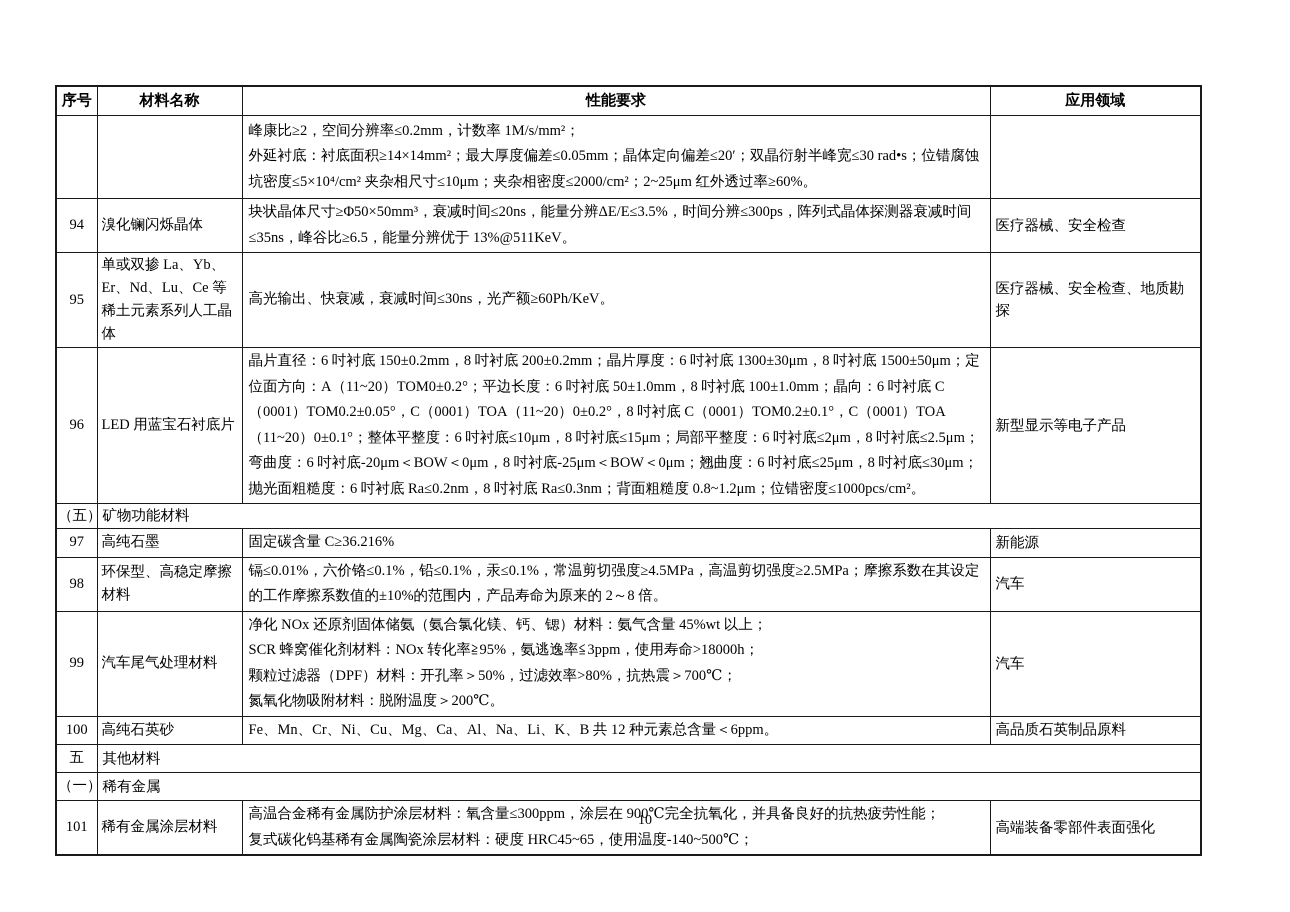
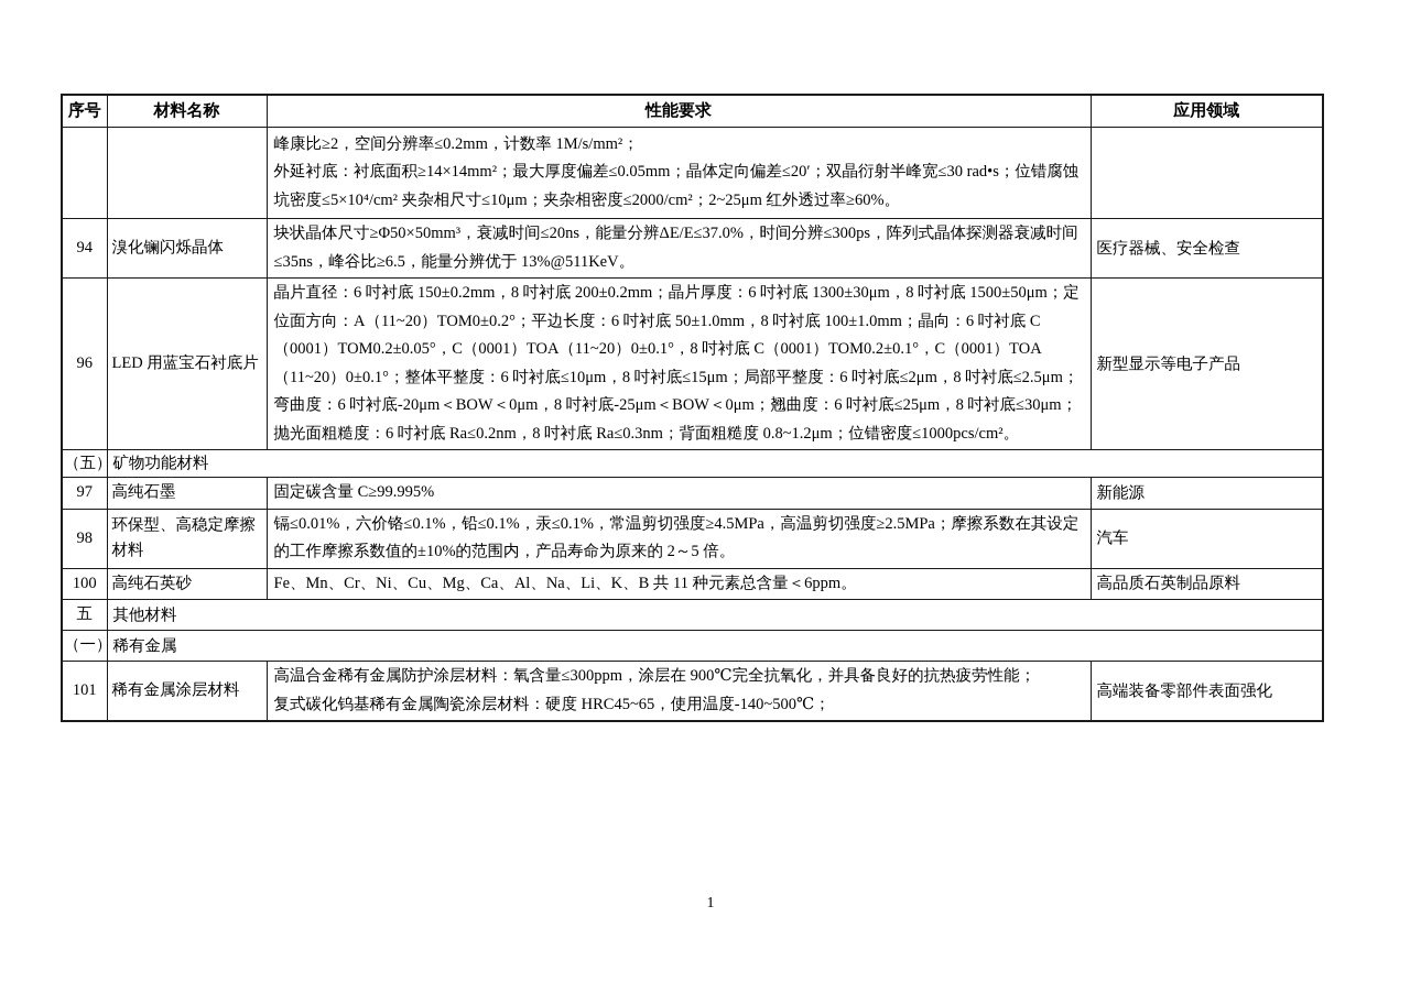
  序号	材料名称	性能要求	应用领域
  		峰康比≥2，空间分辨率≤0.2mm，计数率 1M/s/mm²； 外延衬底：衬底面积≥14×14mm²；最大厚度偏差≤0.05mm；晶体定向偏差≤20′；双晶衍射半峰宽≤30 rad•s；位错腐蚀坑密度≤5×10⁴/cm² 夹杂相尺寸≤10μm；夹杂相密度≤2000/cm²；2~25μm 红外透过率≥60%。
- 94	溴化镧闪烁晶体	块状晶体尺寸≥Φ50×50mm³，衰减时间≤20ns，能量分辨ΔE/E≤3.5%，时间分辨≤300ps，阵列式晶体探测器衰减时间≤35ns，峰谷比≥6.5，能量分辨优于 13%@511KeV。	医疗器械、安全检查
+ 94	溴化镧闪烁晶体	块状晶体尺寸≥Φ50×50mm³，衰减时间≤20ns，能量分辨ΔE/E≤37.0%，时间分辨≤300ps，阵列式晶体探测器衰减时间≤35ns，峰谷比≥6.5，能量分辨优于 13%@511KeV。	医疗器械、安全检查
- 95	单或双掺 La、Yb、Er、Nd、Lu、Ce 等稀土元素系列人工晶体	高光输出、快衰减，衰减时间≤30ns，光产额≥60Ph/KeV。	医疗器械、安全检查、地质勘探
- 96	LED 用蓝宝石衬底片	晶片直径：6 吋衬底 150±0.2mm，8 吋衬底 200±0.2mm；晶片厚度：6 吋衬底 1300±30μm，8 吋衬底 1500±50μm；定位面方向：A（11~20）TOM0±0.2°；平边长度：6 吋衬底 50±1.0mm，8 吋衬底 100±1.0mm；晶向：6 吋衬底 C（0001）TOM0.2±0.05°，C（0001）TOA（11~20）0±0.2°，8 吋衬底 C（0001）TOM0.2±0.1°，C（0001）TOA（11~20）0±0.1°；整体平整度：6 吋衬底≤10μm，8 吋衬底≤15μm；局部平整度：6 吋衬底≤2μm，8 吋衬底≤2.5μm；弯曲度：6 吋衬底-20μm＜BOW＜0μm，8 吋衬底-25μm＜BOW＜0μm；翘曲度：6 吋衬底≤25μm，8 吋衬底≤30μm；抛光面粗糙度：6 吋衬底 Ra≤0.2nm，8 吋衬底 Ra≤0.3nm；背面粗糙度 0.8~1.2μm；位错密度≤1000pcs/cm²。	新型显示等电子产品
+ 96	LED 用蓝宝石衬底片	晶片直径：6 吋衬底 150±0.2mm，8 吋衬底 200±0.2mm；晶片厚度：6 吋衬底 1300±30μm，8 吋衬底 1500±50μm；定位面方向：A（11~20）TOM0±0.2°；平边长度：6 吋衬底 50±1.0mm，8 吋衬底 100±1.0mm；晶向：6 吋衬底 C（0001）TOM0.2±0.05°，C（0001）TOA（11~20）0±0.1°，8 吋衬底 C（0001）TOM0.2±0.1°，C（0001）TOA（11~20）0±0.1°；整体平整度：6 吋衬底≤10μm，8 吋衬底≤15μm；局部平整度：6 吋衬底≤2μm，8 吋衬底≤2.5μm；弯曲度：6 吋衬底-20μm＜BOW＜0μm，8 吋衬底-25μm＜BOW＜0μm；翘曲度：6 吋衬底≤25μm，8 吋衬底≤30μm；抛光面粗糙度：6 吋衬底 Ra≤0.2nm，8 吋衬底 Ra≤0.3nm；背面粗糙度 0.8~1.2μm；位错密度≤1000pcs/cm²。	新型显示等电子产品
  （五）	矿物功能材料
- 97	高纯石墨	固定碳含量 C≥36.216%	新能源
+ 97	高纯石墨	固定碳含量 C≥99.995%	新能源
- 98	环保型、高稳定摩擦材料	镉≤0.01%，六价铬≤0.1%，铅≤0.1%，汞≤0.1%，常温剪切强度≥4.5MPa，高温剪切强度≥2.5MPa；摩擦系数在其设定的工作摩擦系数值的±10%的范围内，产品寿命为原来的 2～8 倍。	汽车
+ 98	环保型、高稳定摩擦材料	镉≤0.01%，六价铬≤0.1%，铅≤0.1%，汞≤0.1%，常温剪切强度≥4.5MPa，高温剪切强度≥2.5MPa；摩擦系数在其设定的工作摩擦系数值的±10%的范围内，产品寿命为原来的 2～5 倍。	汽车
- 99	汽车尾气处理材料	净化 NOx 还原剂固体储氨（氨合氯化镁、钙、锶）材料：氨气含量 45%wt 以上； SCR 蜂窝催化剂材料：NOx 转化率≧95%，氨逃逸率≦3ppm，使用寿命>18000h； 颗粒过滤器（DPF）材料：开孔率＞50%，过滤效率>80%，抗热震＞700℃； 氮氧化物吸附材料：脱附温度＞200℃。	汽车
- 100	高纯石英砂	Fe、Mn、Cr、Ni、Cu、Mg、Ca、Al、Na、Li、K、B 共 12 种元素总含量＜6ppm。	高品质石英制品原料
+ 100	高纯石英砂	Fe、Mn、Cr、Ni、Cu、Mg、Ca、Al、Na、Li、K、B 共 11 种元素总含量＜6ppm。	高品质石英制品原料
  五	其他材料
  （一）	稀有金属
  101	稀有金属涂层材料	高温合金稀有金属防护涂层材料：氧含量≤300ppm，涂层在 900℃完全抗氧化，并具备良好的抗热疲劳性能； 复式碳化钨基稀有金属陶瓷涂层材料：硬度 HRC45~65，使用温度-140~500℃；	高端装备零部件表面强化
- 10
+ 1
